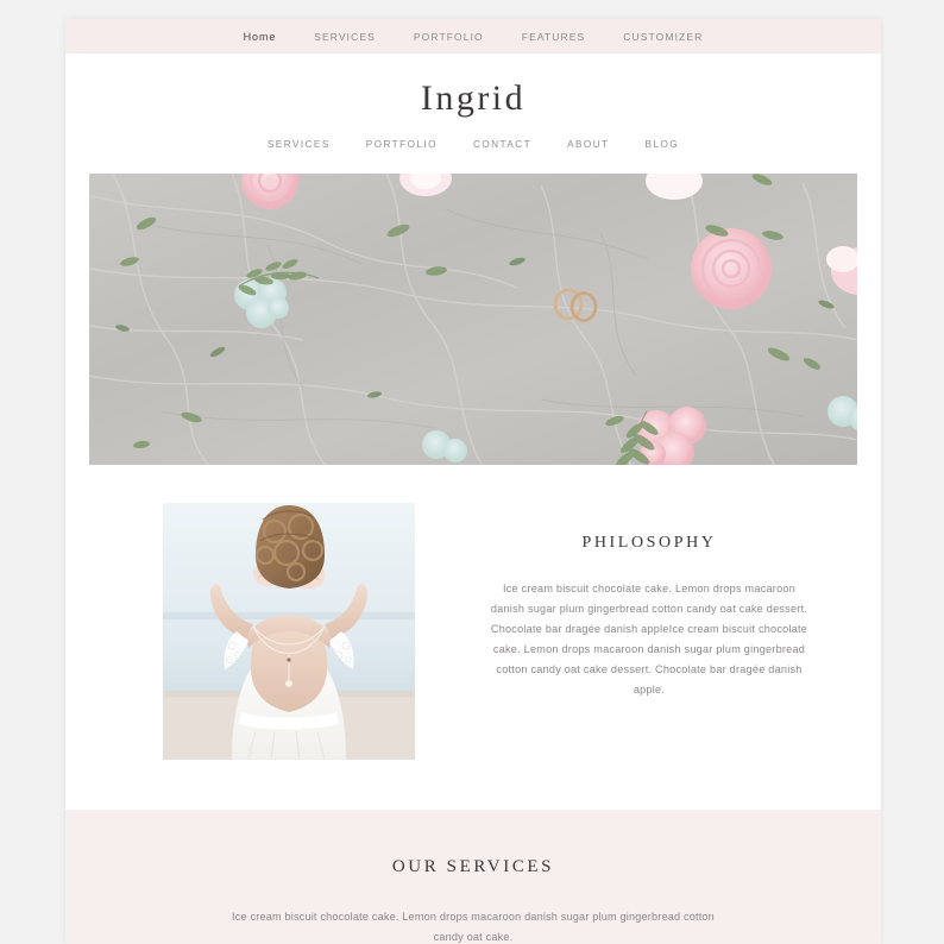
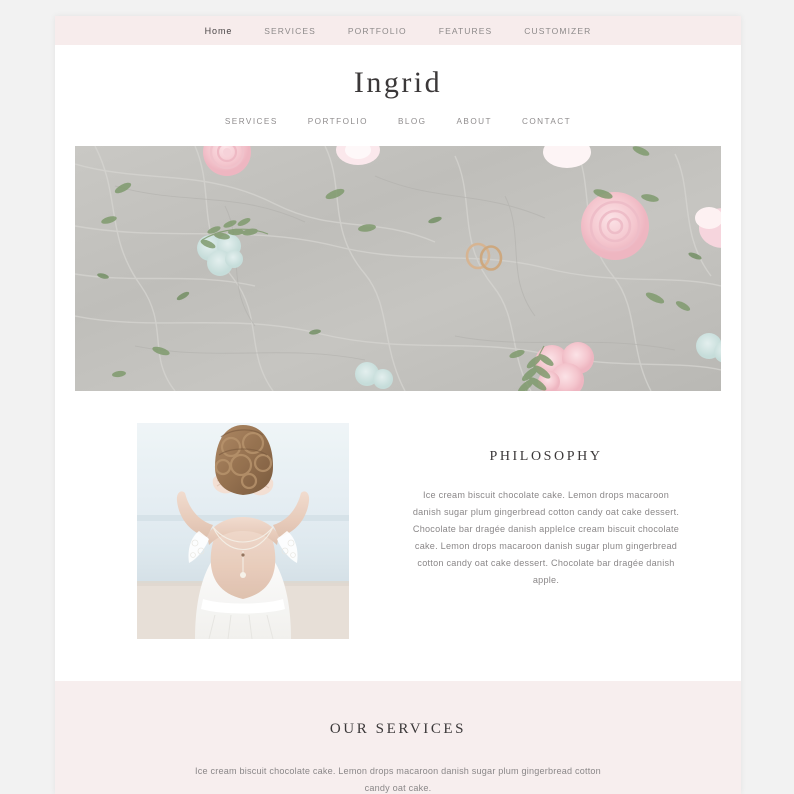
  Home
  SERVICES
  PORTFOLIO
  FEATURES
  CUSTOMIZER
  Ingrid
  SERVICES
  PORTFOLIO
- CONTACT
+ BLOG
  ABOUT
- BLOG
+ CONTACT
  PHILOSOPHY
  Ice cream biscuit chocolate cake. Lemon drops macaroon danish sugar plum gingerbread cotton candy oat cake dessert. Chocolate bar dragée danish appleIce cream biscuit chocolate cake. Lemon drops macaroon danish sugar plum gingerbread cotton candy oat cake dessert. Chocolate bar dragée danish apple.
  OUR SERVICES
  Ice cream biscuit chocolate cake. Lemon drops macaroon danish sugar plum gingerbread cotton candy oat cake.
